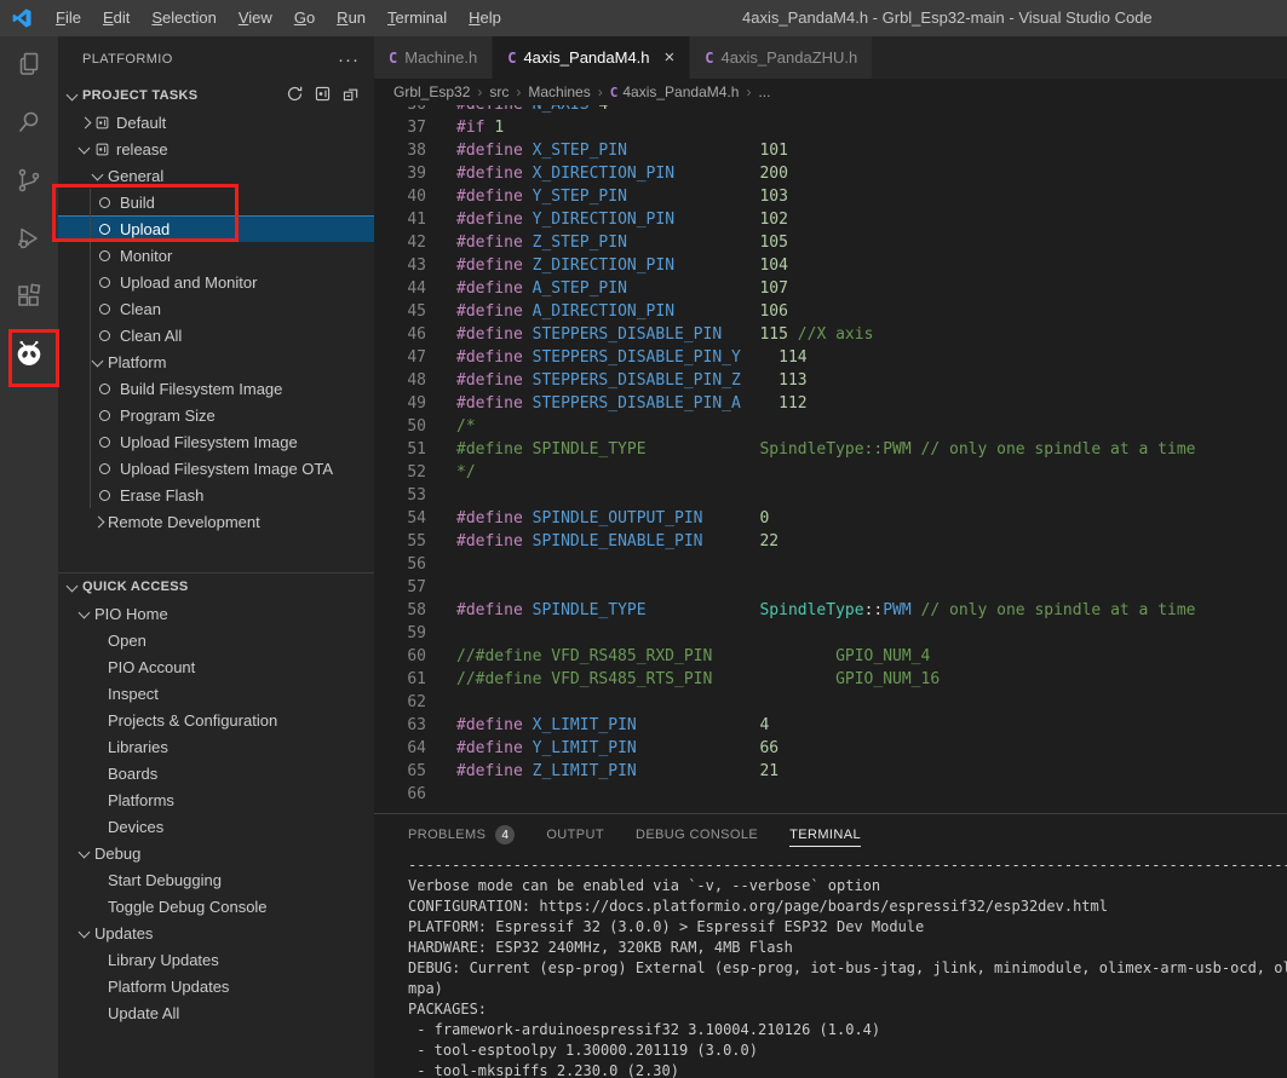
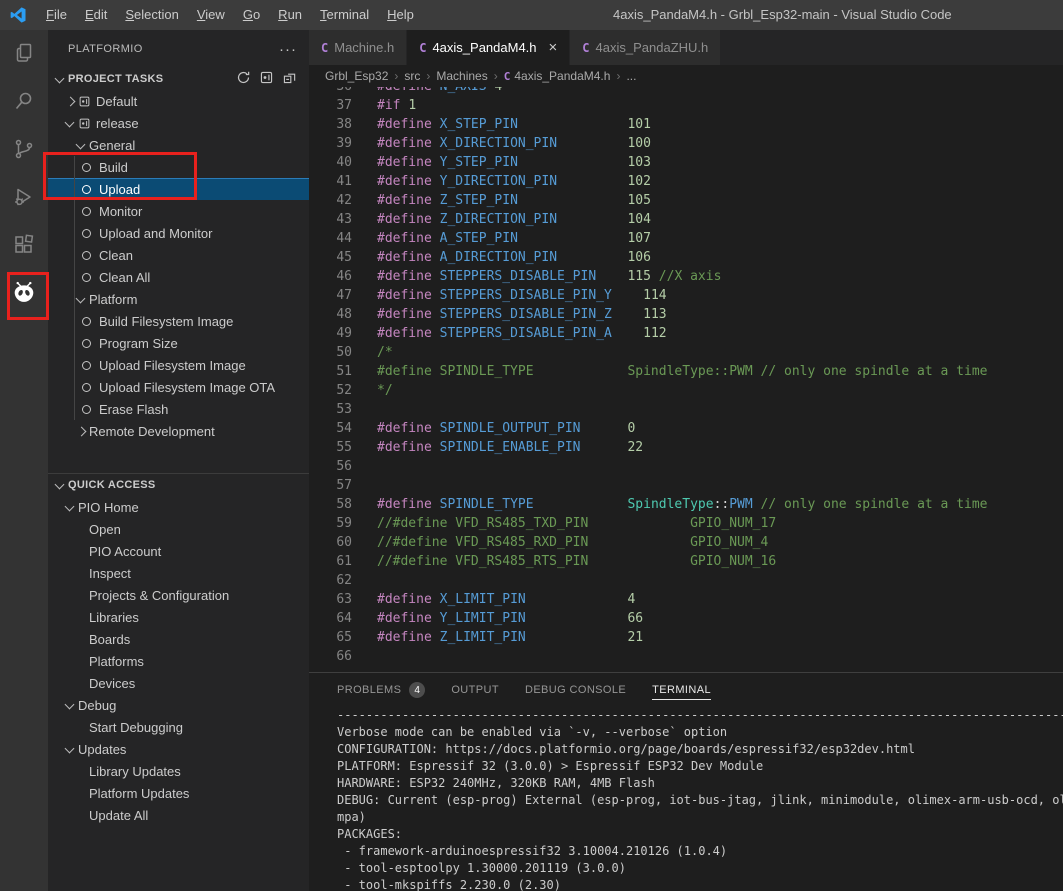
  File
  Edit
  Selection
  View
  Go
  Run
  Terminal
  Help
  4axis_PandaM4.h - Grbl_Esp32-main - Visual Studio Code
  PLATFORMIO
  ···
  PROJECT TASKS
  Default
  release
  General
  Build
  Upload
  Monitor
  Upload and Monitor
  Clean
  Clean All
  Platform
  Build Filesystem Image
  Program Size
  Upload Filesystem Image
  Upload Filesystem Image OTA
  Erase Flash
  Remote Development
  QUICK ACCESS
  PIO Home
  Open
  PIO Account
  Inspect
  Projects & Configuration
  Libraries
  Boards
  Platforms
  Devices
  Debug
  Start Debugging
- Toggle Debug Console
  Updates
  Library Updates
  Platform Updates
  Update All
  C
  Machine.h
  C
  4axis_PandaM4.h
  ×
  C
  4axis_PandaZHU.h
  Grbl_Esp32
  ›
  src
  ›
  Machines
  ›
  C
  4axis_PandaM4.h
  ›
  ...
  36
  #define N_AXIS 4
  37
  #if 1
  38
  #define X_STEP_PIN 101
  39
- #define X_DIRECTION_PIN 200
+ #define X_DIRECTION_PIN 100
  40
  #define Y_STEP_PIN 103
  41
  #define Y_DIRECTION_PIN 102
  42
  #define Z_STEP_PIN 105
  43
  #define Z_DIRECTION_PIN 104
  44
  #define A_STEP_PIN 107
  45
  #define A_DIRECTION_PIN 106
  46
  #define STEPPERS_DISABLE_PIN 115 //X axis
  47
  #define STEPPERS_DISABLE_PIN_Y 114
  48
  #define STEPPERS_DISABLE_PIN_Z 113
  49
  #define STEPPERS_DISABLE_PIN_A 112
  50
  /*
  51
  #define SPINDLE_TYPE SpindleType::PWM // only one spindle at a time
  52
  */
  53
  54
  #define SPINDLE_OUTPUT_PIN 0
  55
  #define SPINDLE_ENABLE_PIN 22
  56
  57
  58
  #define SPINDLE_TYPE SpindleType::PWM // only one spindle at a time
  59
+ //#define VFD_RS485_TXD_PIN GPIO_NUM_17
  60
  //#define VFD_RS485_RXD_PIN GPIO_NUM_4
  61
  //#define VFD_RS485_RTS_PIN GPIO_NUM_16
  62
  63
  #define X_LIMIT_PIN 4
  64
  #define Y_LIMIT_PIN 66
  65
  #define Z_LIMIT_PIN 21
  66
  PROBLEMS
  4
  OUTPUT
  DEBUG CONSOLE
  TERMINAL
  ----------------------------------------------------------------------------------------------------
  Verbose mode can be enabled via `-v, --verbose` option
  CONFIGURATION: https://docs.platformio.org/page/boards/espressif32/esp32dev.html
  PLATFORM: Espressif 32 (3.0.0) > Espressif ESP32 Dev Module
  HARDWARE: ESP32 240MHz, 320KB RAM, 4MB Flash
  DEBUG: Current (esp-prog) External (esp-prog, iot-bus-jtag, jlink, minimodule, olimex-arm-usb-ocd, o
  mpa)
  PACKAGES:
  - framework-arduinoespressif32 3.10004.210126 (1.0.4)
  - tool-esptoolpy 1.30000.201119 (3.0.0)
  - tool-mkspiffs 2.230.0 (2.30)
